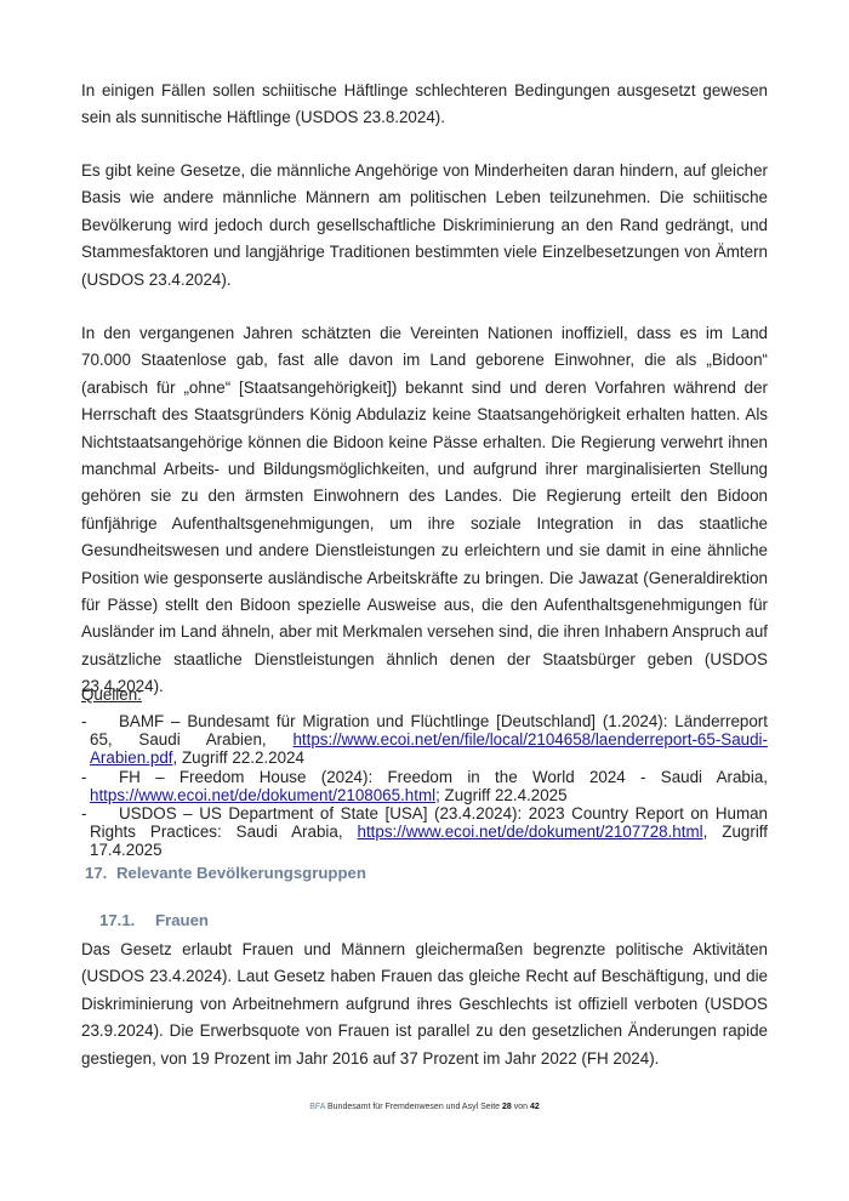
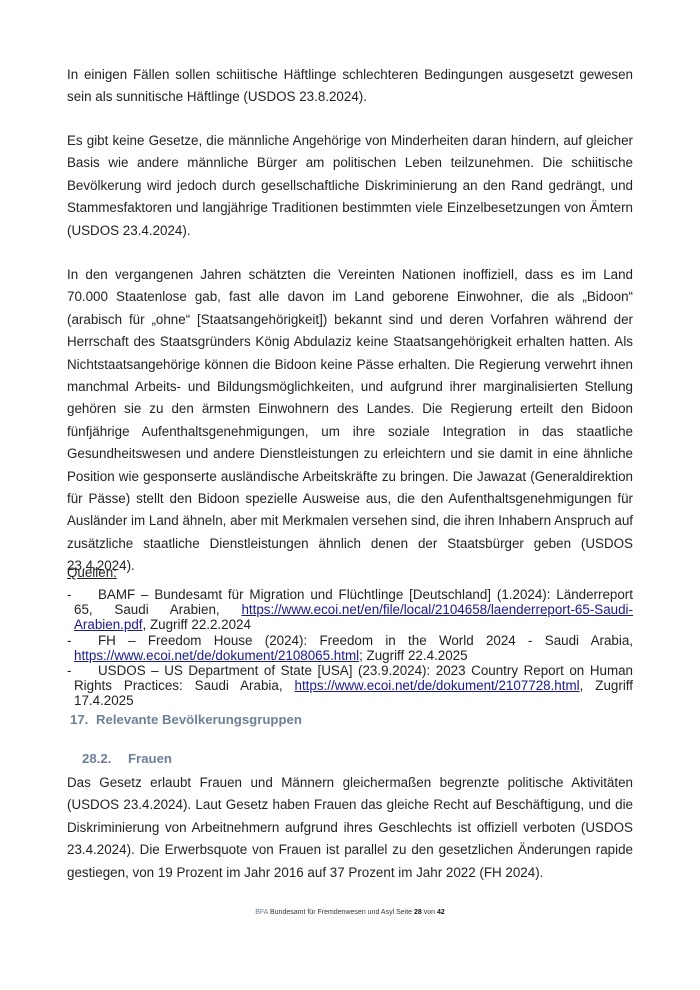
  In einigen Fällen sollen schiitische Häftlinge schlechteren Bedingungen ausgesetzt gewesen sein als sunnitische Häftlinge (USDOS 23.8.2024).
- Es gibt keine Gesetze, die männliche Angehörige von Minderheiten daran hindern, auf gleicher Basis wie andere männliche Männern am politischen Leben teilzunehmen. Die schiitische Bevölkerung wird jedoch durch gesellschaftliche Diskriminierung an den Rand gedrängt, und Stammesfaktoren und langjährige Traditionen bestimmten viele Einzelbesetzungen von Ämtern (USDOS 23.4.2024).
+ Es gibt keine Gesetze, die männliche Angehörige von Minderheiten daran hindern, auf gleicher Basis wie andere männliche Bürger am politischen Leben teilzunehmen. Die schiitische Bevölkerung wird jedoch durch gesellschaftliche Diskriminierung an den Rand gedrängt, und Stammesfaktoren und langjährige Traditionen bestimmten viele Einzelbesetzungen von Ämtern (USDOS 23.4.2024).
  In den vergangenen Jahren schätzten die Vereinten Nationen inoffiziell, dass es im Land 70.000 Staatenlose gab, fast alle davon im Land geborene Einwohner, die als „Bidoon“ (arabisch für „ohne“ [Staatsangehörigkeit]) bekannt sind und deren Vorfahren während der Herrschaft des Staatsgründers König Abdulaziz keine Staatsangehörigkeit erhalten hatten. Als Nichtstaatsangehörige können die Bidoon keine Pässe erhalten. Die Regierung verwehrt ihnen manchmal Arbeits- und Bildungsmöglichkeiten, und aufgrund ihrer marginalisierten Stellung gehören sie zu den ärmsten Einwohnern des Landes. Die Regierung erteilt den Bidoon fünfjährige Aufenthaltsgenehmigungen, um ihre soziale Integration in das staatliche Gesundheitswesen und andere Dienstleistungen zu erleichtern und sie damit in eine ähnliche Position wie gesponserte ausländische Arbeitskräfte zu bringen. Die Jawazat (Generaldirektion für Pässe) stellt den Bidoon spezielle Ausweise aus, die den Aufenthaltsgenehmigungen für Ausländer im Land ähneln, aber mit Merkmalen versehen sind, die ihren Inhabern Anspruch auf zusätzliche staatliche Dienstleistungen ähnlich denen der Staatsbürger geben (USDOS 23.4.2024).
  Quellen:
  -
  BAMF – Bundesamt für Migration und Flüchtlinge [Deutschland] (1.2024): Länderreport 65, Saudi Arabien, https://www.ecoi.net/en/file/local/2104658/laenderreport-65-Saudi-Arabien.pdf, Zugriff 22.2.2024
  -
  FH – Freedom House (2024): Freedom in the World 2024 - Saudi Arabia, https://www.ecoi.net/de/dokument/2108065.html; Zugriff 22.4.2025
  -
- USDOS – US Department of State [USA] (23.4.2024): 2023 Country Report on Human Rights Practices: Saudi Arabia, https://www.ecoi.net/de/dokument/2107728.html, Zugriff 17.4.2025
+ USDOS – US Department of State [USA] (23.9.2024): 2023 Country Report on Human Rights Practices: Saudi Arabia, https://www.ecoi.net/de/dokument/2107728.html, Zugriff 17.4.2025
  17. Relevante Bevölkerungsgruppen
- 17.1. Frauen
+ 28.2. Frauen
- Das Gesetz erlaubt Frauen und Männern gleichermaßen begrenzte politische Aktivitäten (USDOS 23.4.2024). Laut Gesetz haben Frauen das gleiche Recht auf Beschäftigung, und die Diskriminierung von Arbeitnehmern aufgrund ihres Geschlechts ist offiziell verboten (USDOS 23.9.2024). Die Erwerbsquote von Frauen ist parallel zu den gesetzlichen Änderungen rapide gestiegen, von 19 Prozent im Jahr 2016 auf 37 Prozent im Jahr 2022 (FH 2024).
+ Das Gesetz erlaubt Frauen und Männern gleichermaßen begrenzte politische Aktivitäten (USDOS 23.4.2024). Laut Gesetz haben Frauen das gleiche Recht auf Beschäftigung, und die Diskriminierung von Arbeitnehmern aufgrund ihres Geschlechts ist offiziell verboten (USDOS 23.4.2024). Die Erwerbsquote von Frauen ist parallel zu den gesetzlichen Änderungen rapide gestiegen, von 19 Prozent im Jahr 2016 auf 37 Prozent im Jahr 2022 (FH 2024).
